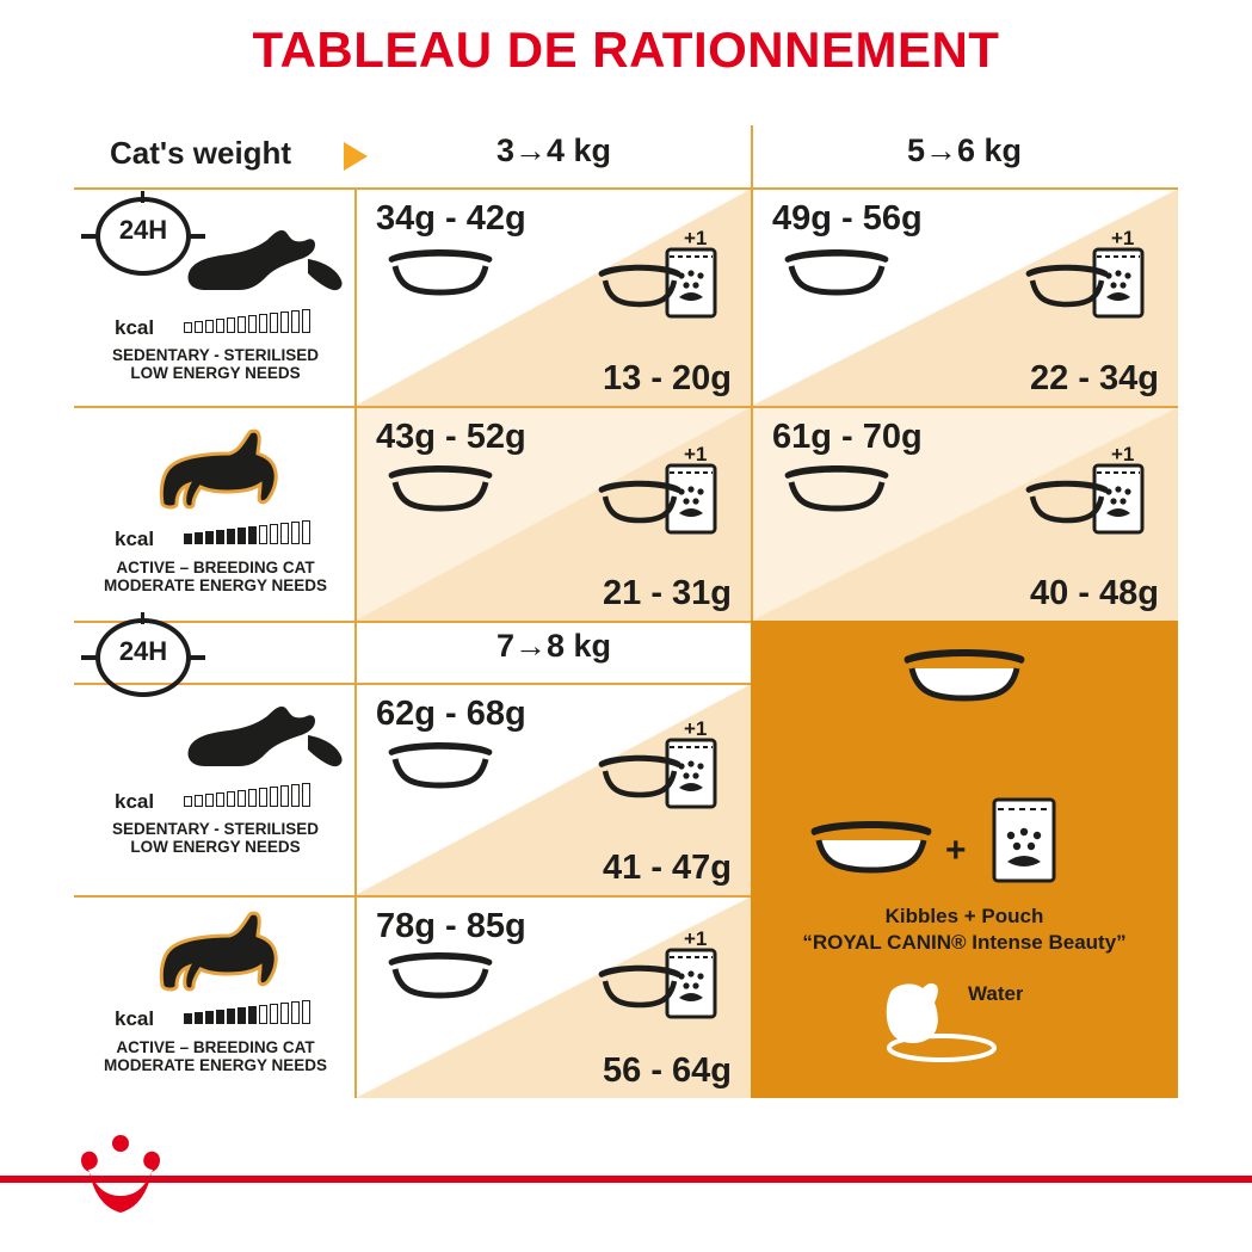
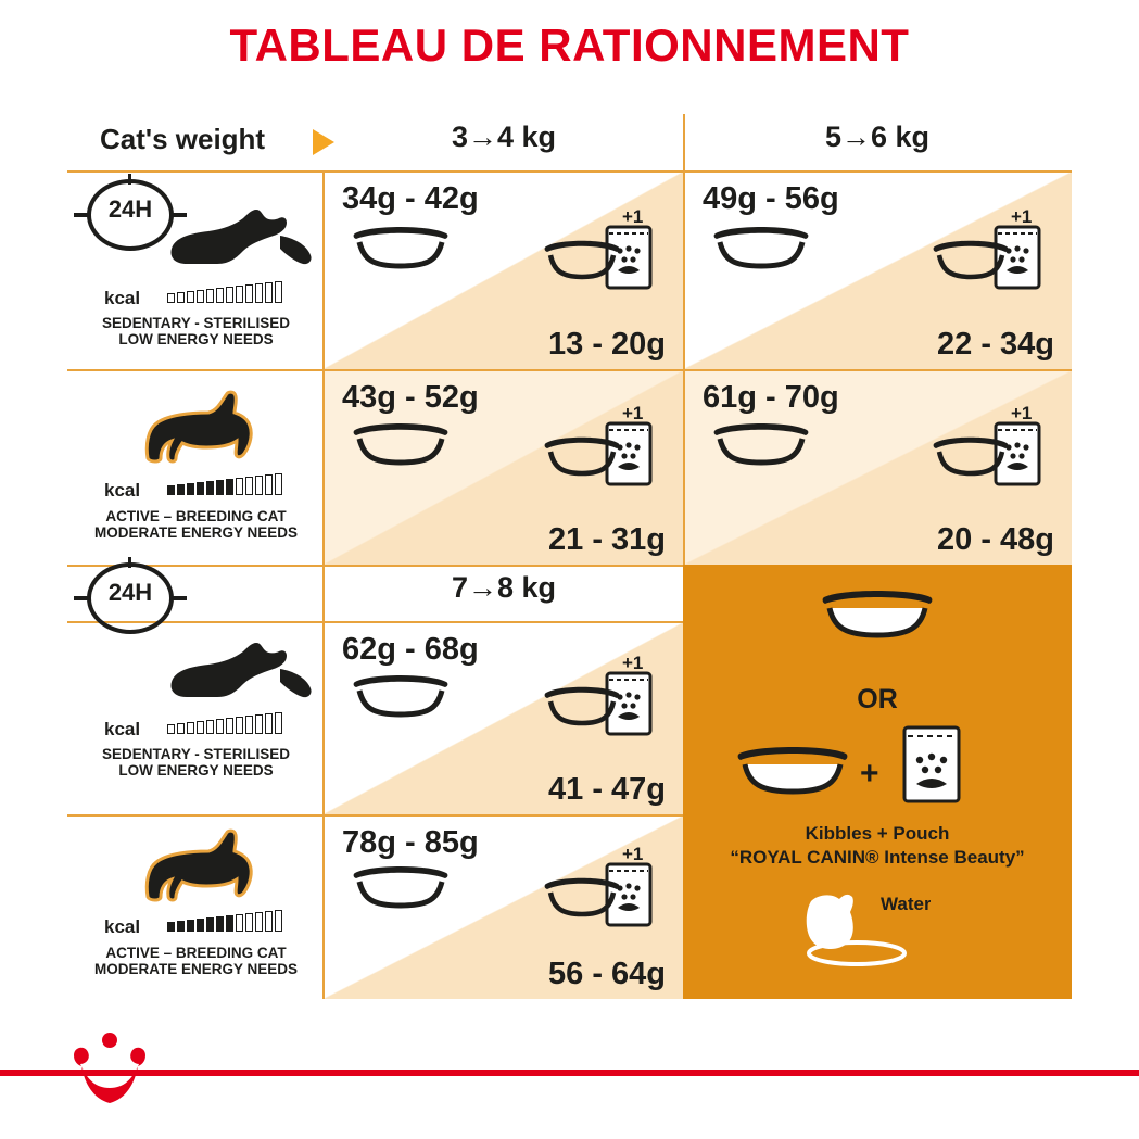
  TABLEAU DE RATIONNEMENT
  Cat's weight
  3→4 kg
  5→6 kg
  24H
  kcal
  SEDENTARY - STERILISED
  LOW ENERGY NEEDS
  34g - 42g
  13 - 20g
  +1
  49g - 56g
  22 - 34g
  +1
  kcal
  ACTIVE – BREEDING CAT
  MODERATE ENERGY NEEDS
  43g - 52g
  21 - 31g
  +1
  61g - 70g
- 40 - 48g
+ 20 - 48g
  +1
  24H
  7→8 kg
  kcal
  SEDENTARY - STERILISED
  LOW ENERGY NEEDS
  62g - 68g
  41 - 47g
  +1
  kcal
  ACTIVE – BREEDING CAT
  MODERATE ENERGY NEEDS
  78g - 85g
  56 - 64g
  +1
+ OR
  +
  Kibbles + Pouch
  “ROYAL CANIN® Intense Beauty”
  Water
